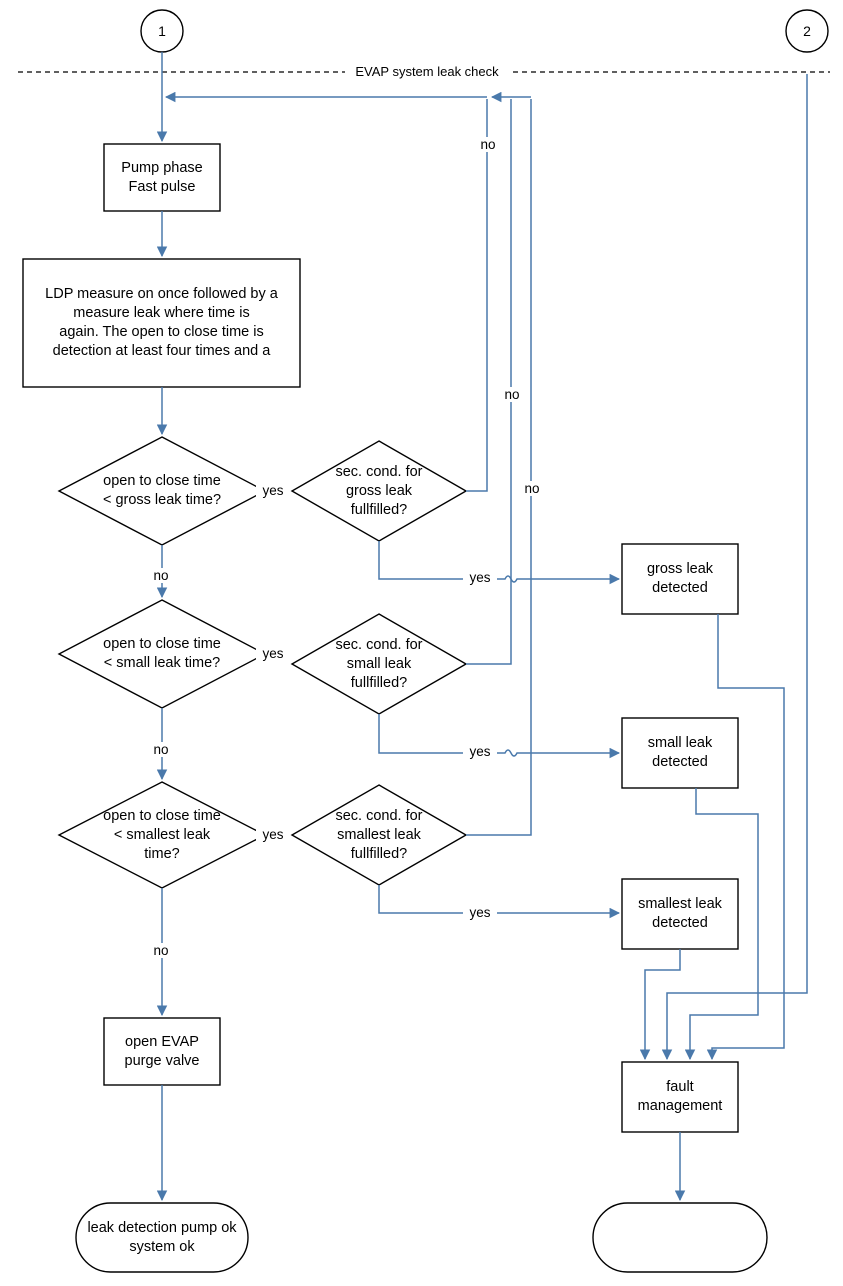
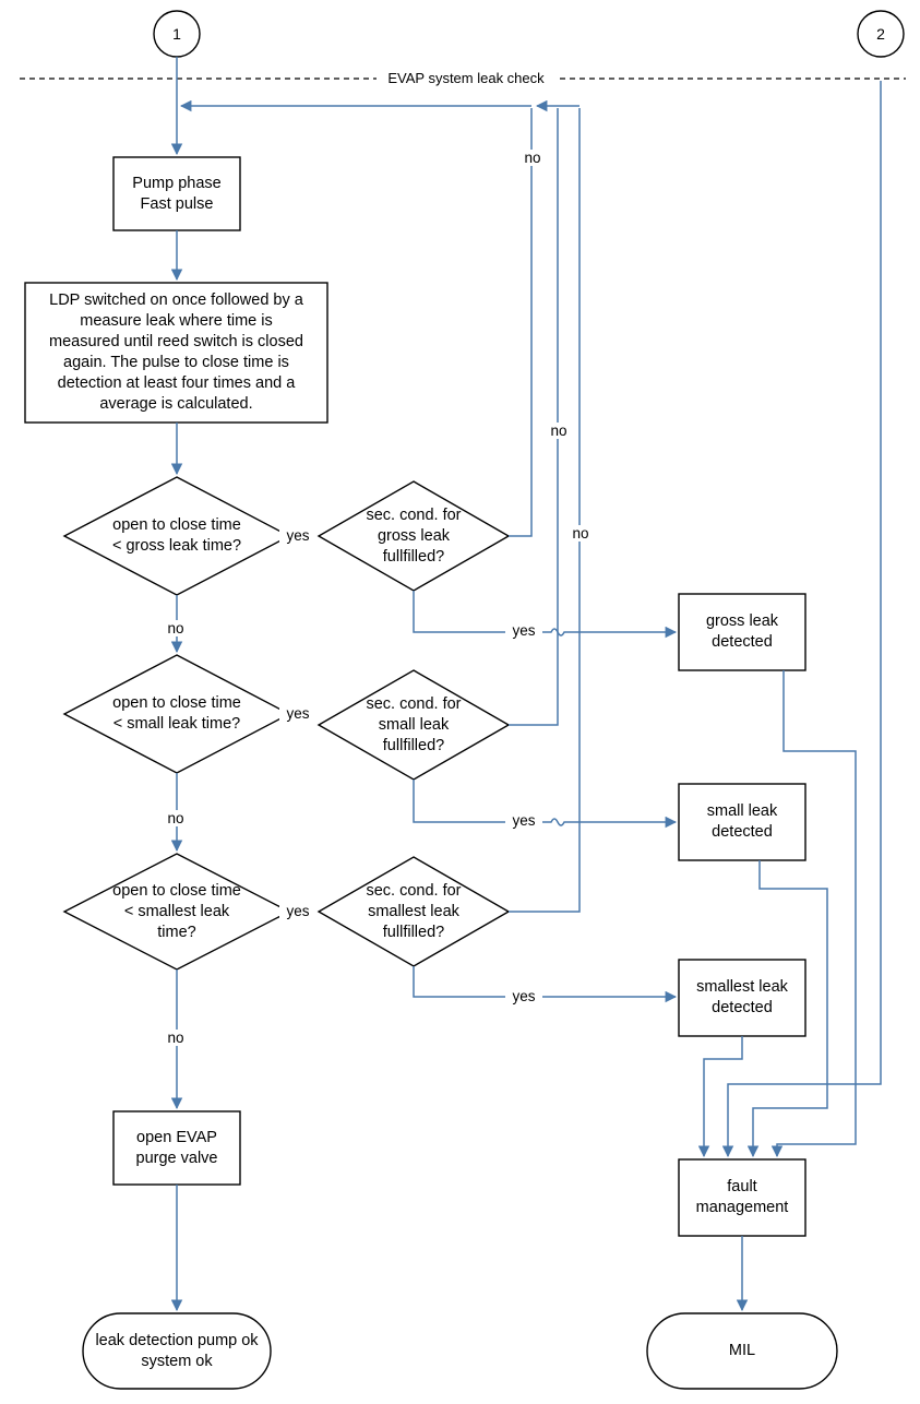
  1
  2
  EVAP system leak check
  Pump phase
  Fast pulse
- LDP measure on once followed by a
+ LDP switched on once followed by a
  measure leak where time is
+ measured until reed switch is closed
- again. The open to close time is
+ again. The pulse to close time is
  detection at least four times and a
+ average is calculated.
  open to close time
  < gross leak time?
  sec. cond. for
  gross leak
  fullfilled?
  open to close time
  < small leak time?
  sec. cond. for
  small leak
  fullfilled?
  open to close time
  < smallest leak
  time?
  sec. cond. for
  smallest leak
  fullfilled?
  gross leak
  detected
  small leak
  detected
  smallest leak
  detected
  fault
  management
  open EVAP
  purge valve
  leak detection pump ok
  system ok
+ MIL
  yes
  no
  yes
  no
  yes
  no
  yes
  no
  yes
  no
  yes
  no
